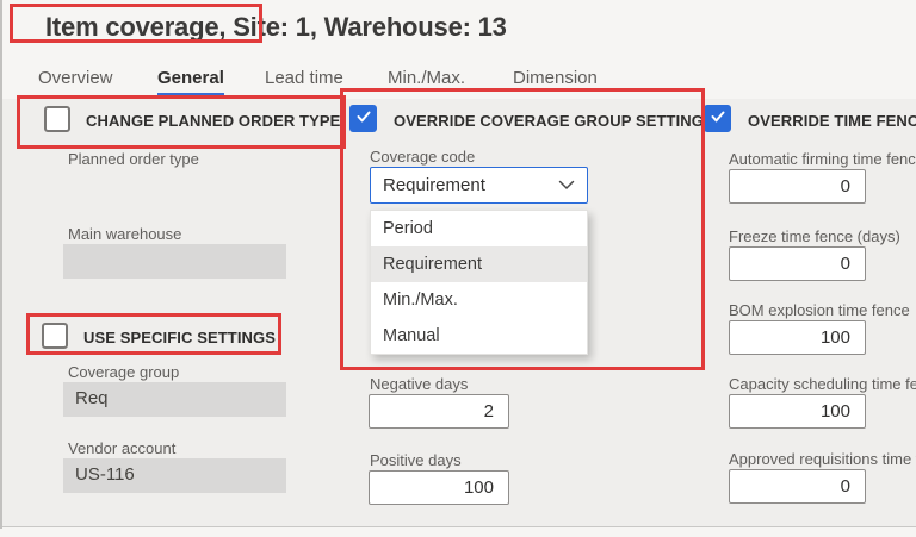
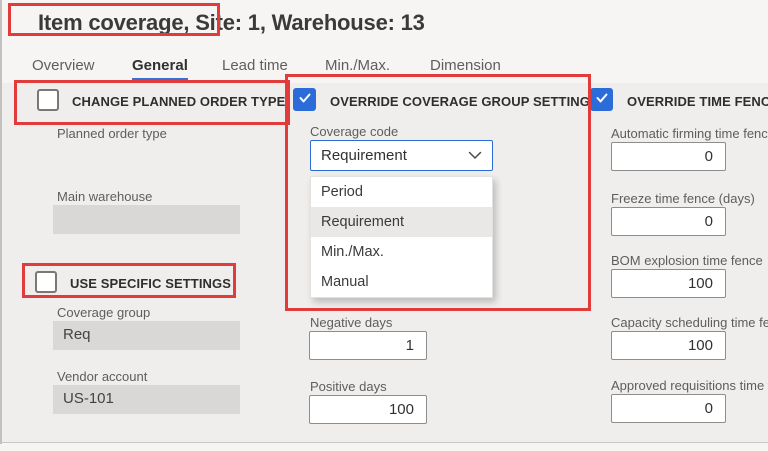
  Item coverage, Site: 1, Warehouse: 13
  Overview
  General
  Lead time
  Min./Max.
  Dimension
  CHANGE PLANNED ORDER TYPE
  OVERRIDE COVERAGE GROUP SETTING
  OVERRIDE TIME FENC
  Planned order type
  Main warehouse
  USE SPECIFIC SETTINGS
  Coverage group
  Req
  Vendor account
- US-116
+ US-101
  Coverage code
  Requirement
  Period
  Requirement
  Min./Max.
  Manual
  Negative days
- 2
+ 1
  Positive days
  100
  Automatic firming time fenc
  0
  Freeze time fence (days)
  0
  BOM explosion time fence
  100
  Capacity scheduling time fe
  100
  Approved requisitions time
  0
